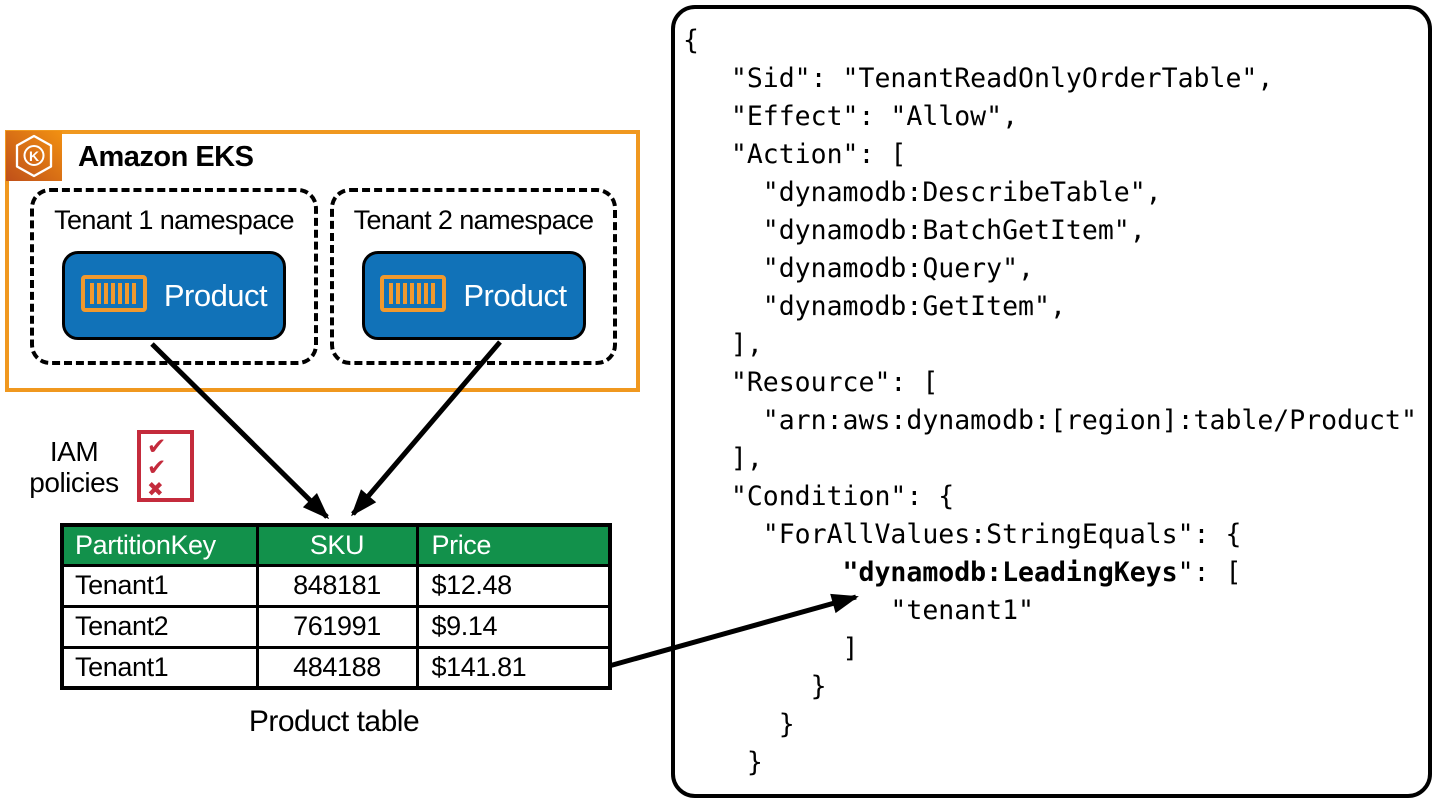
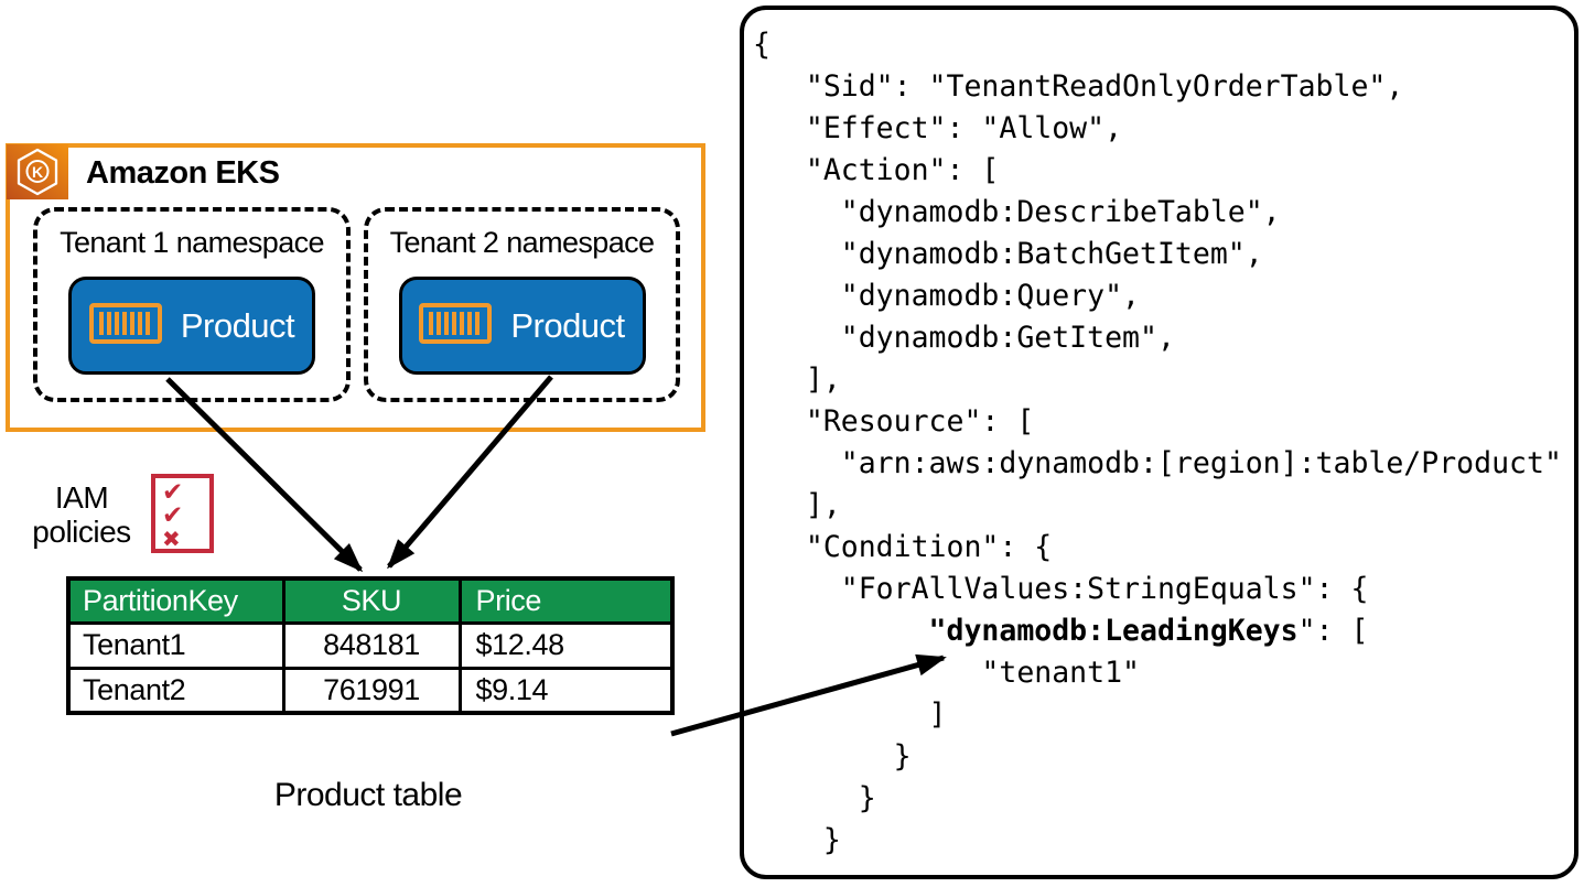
  K
  Amazon EKS
  Tenant 1 namespace
  Product
  Tenant 2 namespace
  Product
  IAM
  policies
  ✔
  ✔
  ✖
  PartitionKey	SKU	Price
  Tenant1	848181	$12.48
  Tenant2	761991	$9.14
- Tenant1	484188	$141.81
  Product table
  {
  "Sid": "TenantReadOnlyOrderTable",
  "Effect": "Allow",
  "Action": [
  "dynamodb:DescribeTable",
  "dynamodb:BatchGetItem",
  "dynamodb:Query",
  "dynamodb:GetItem",
  ],
  "Resource": [
  "arn:aws:dynamodb:[region]:table/Product"
  ],
  "Condition": {
  "ForAllValues:StringEquals": {
  "dynamodb:LeadingKeys": [
  "tenant1"
  ]
  }
  }
  }
